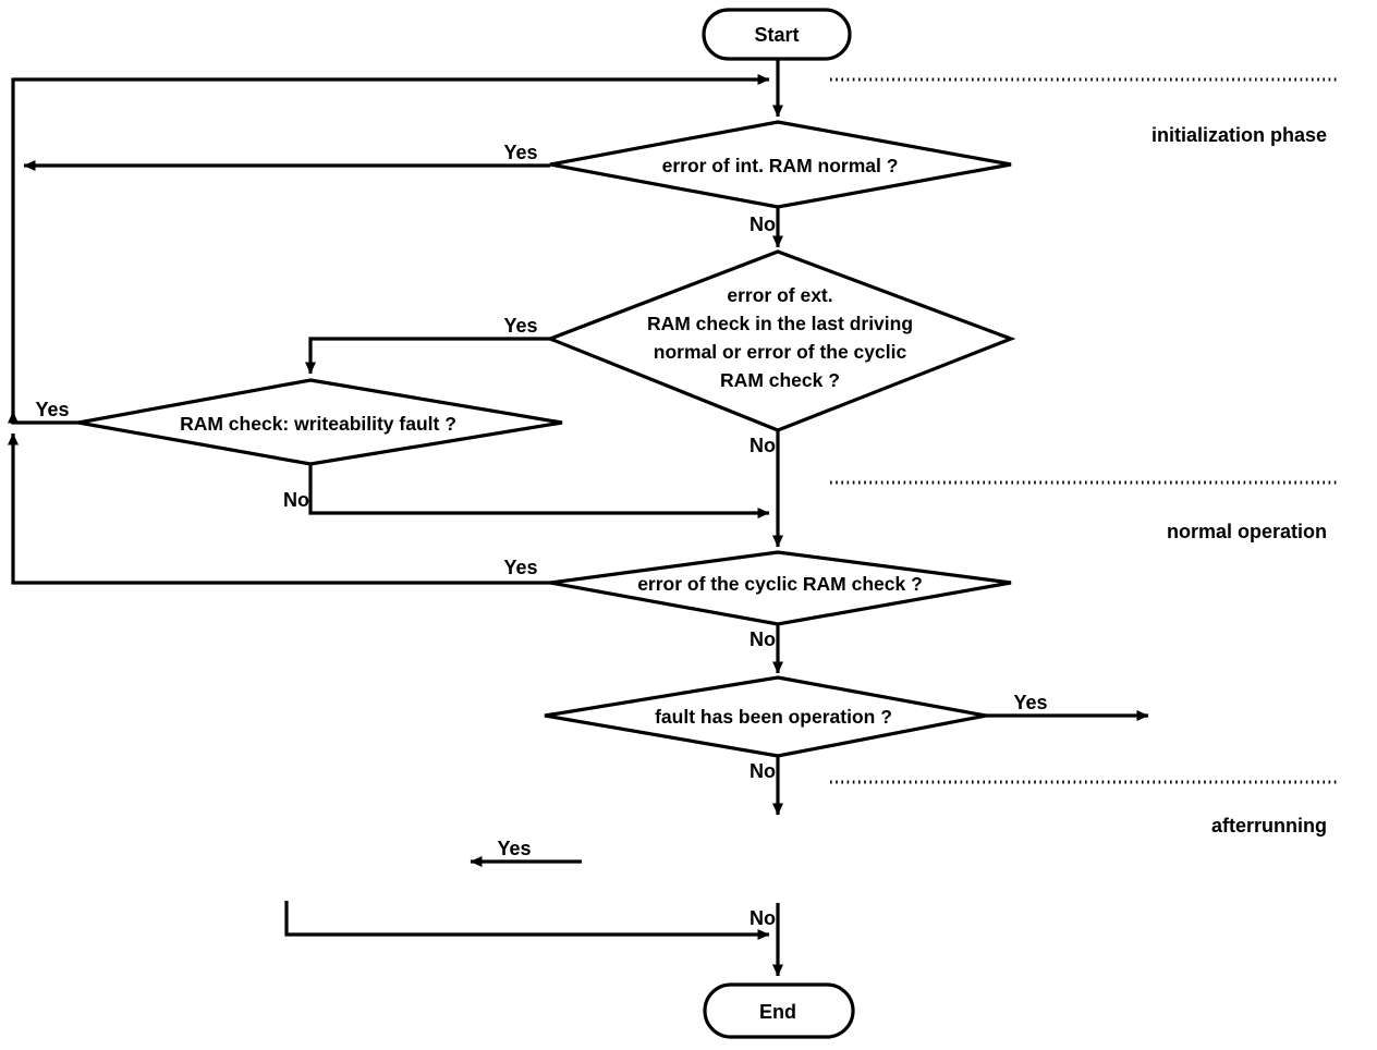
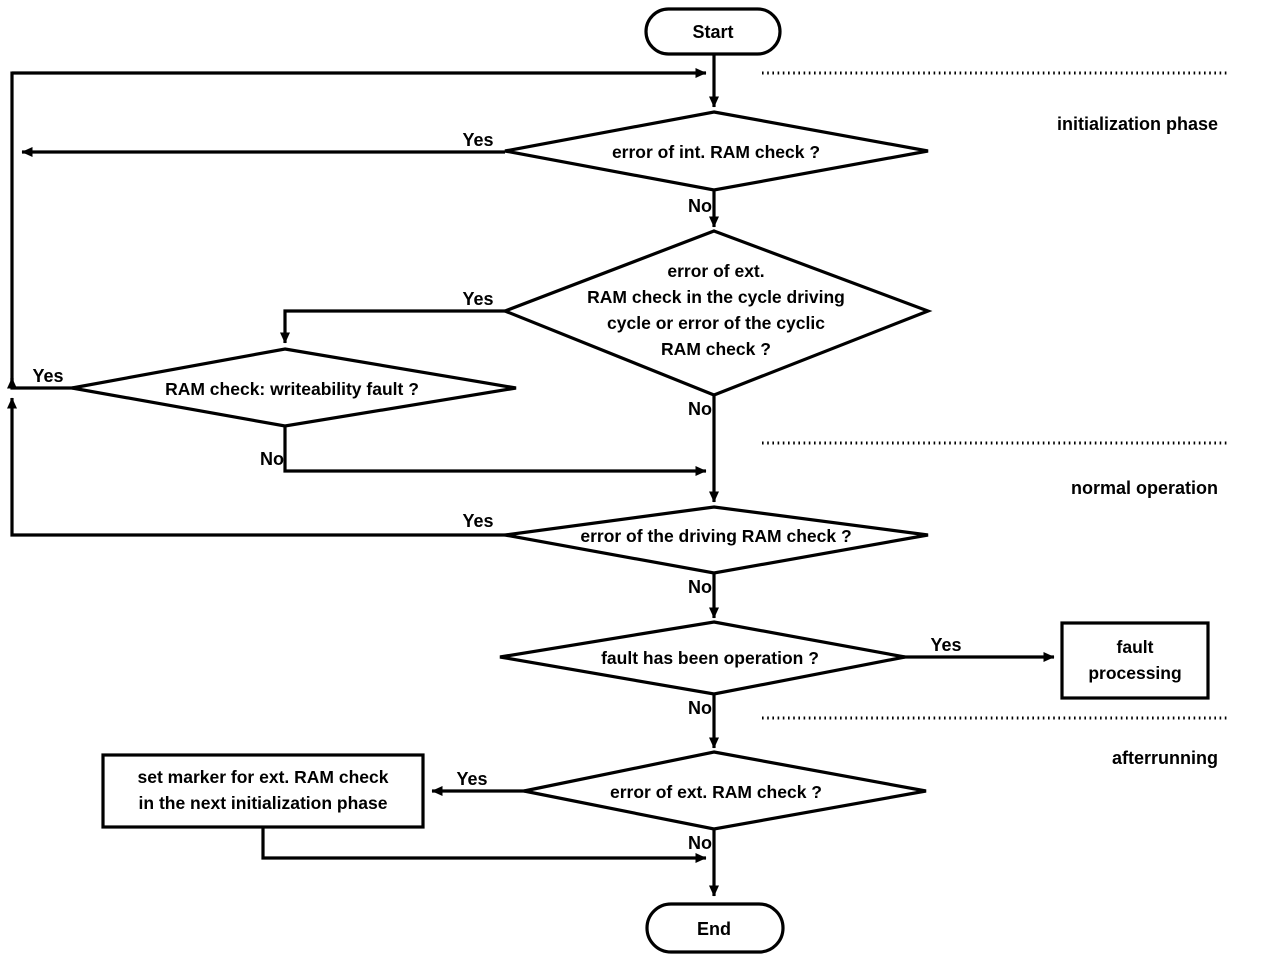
  initialization phase
  normal operation
  afterrunning
  Yes
  No
  Yes
  No
  Yes
  No
  Yes
  No
  Yes
  No
  Yes
  No
  Start
- error of int. RAM normal ?
+ error of int. RAM check ?
  error of ext.
- RAM check in the last driving
+ RAM check in the cycle driving
- normal or error of the cyclic
+ cycle or error of the cyclic
  RAM check ?
  RAM check: writeability fault ?
- error of the cyclic RAM check ?
+ error of the driving RAM check ?
  fault has been operation ?
+ error of ext. RAM check ?
+ fault
+ processing
+ set marker for ext. RAM check
+ in the next initialization phase
  End
